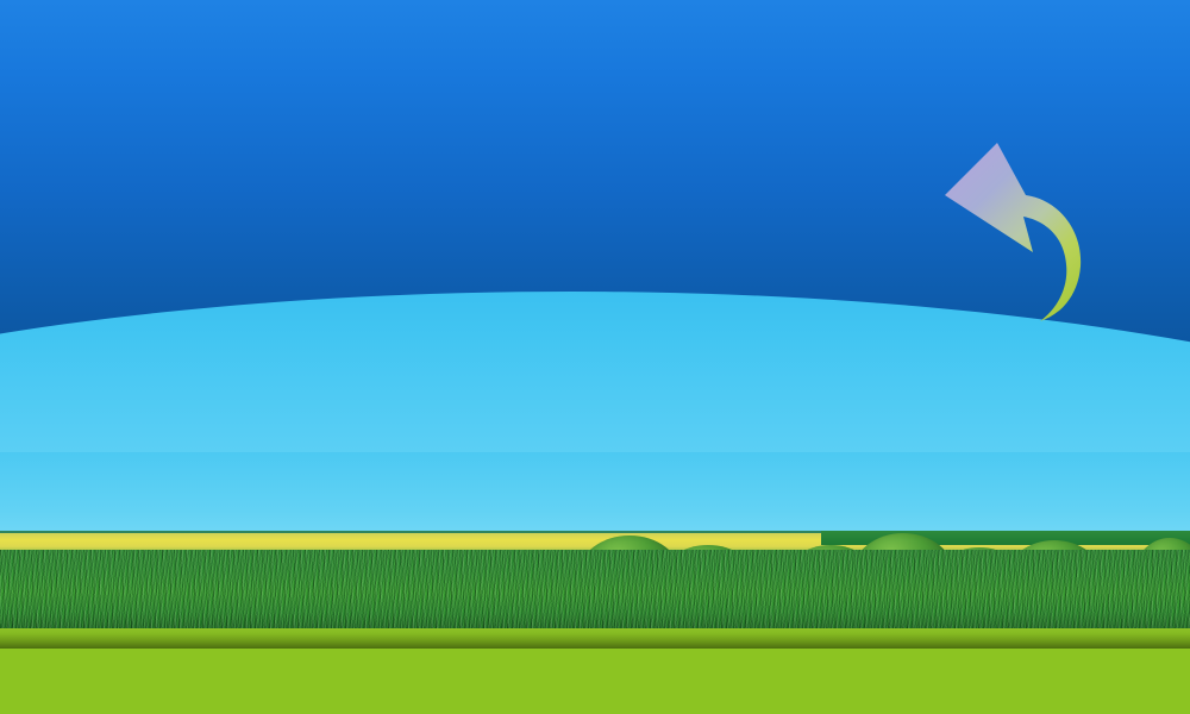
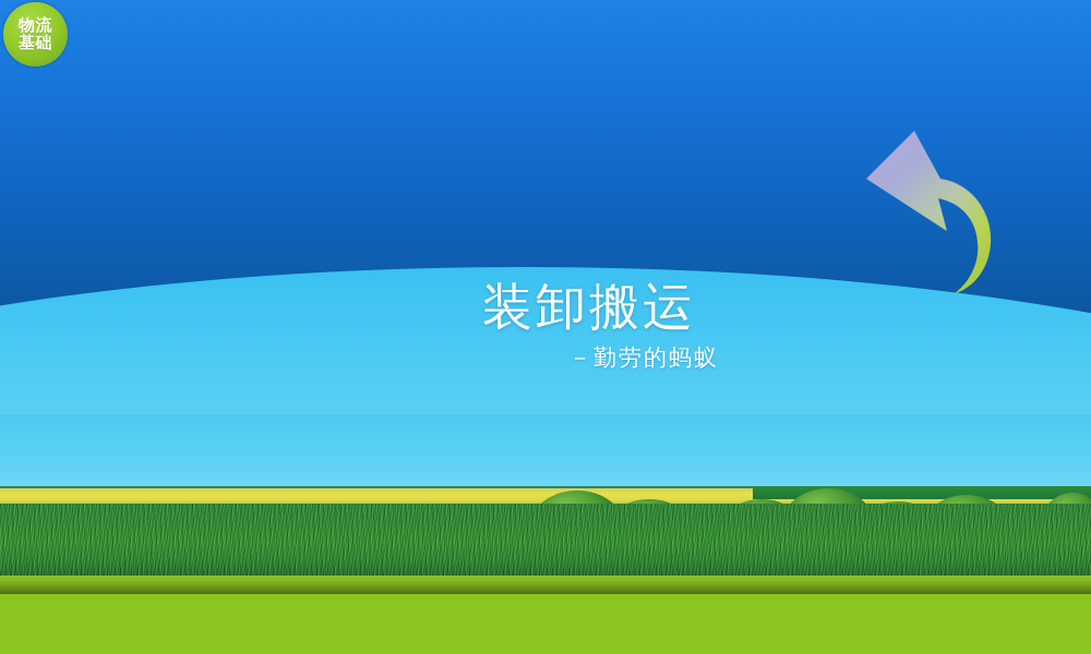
+ 物流
+ 基础
+ 装卸搬运
+ －勤劳的蚂蚁
